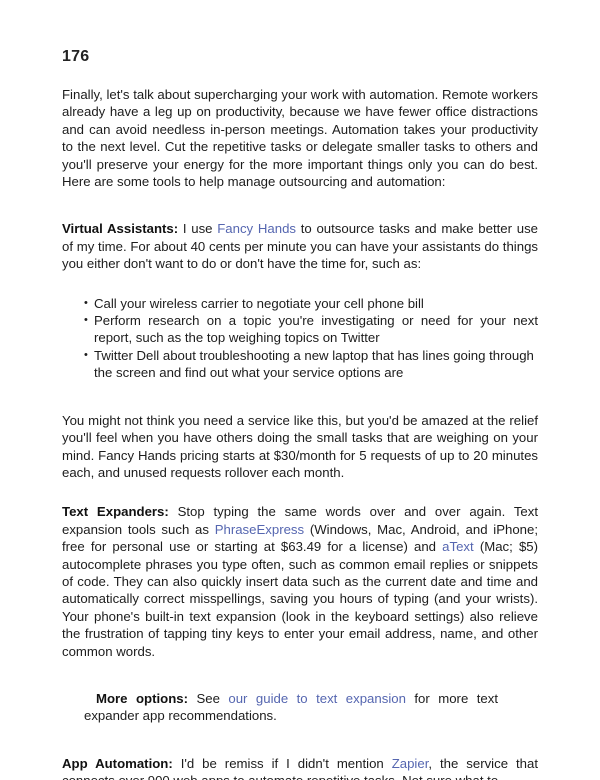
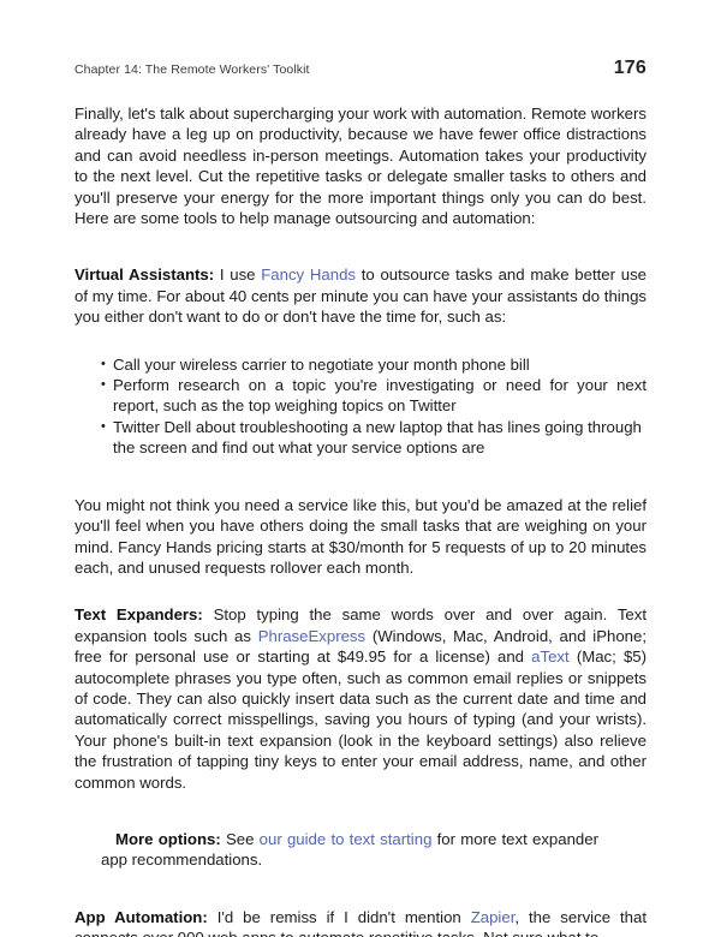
+ Chapter 14: The Remote Workers' Toolkit
  176
  Finally, let's talk about supercharging your work with automation. Remote workers already have a leg up on productivity, because we have fewer office distractions and can avoid needless in-person meetings. Automation takes your productivity to the next level. Cut the repetitive tasks or delegate smaller tasks to others and you'll preserve your energy for the more important things only you can do best. Here are some tools to help manage outsourcing and automation:
  Virtual Assistants: I use Fancy Hands to outsource tasks and make better use of my time. For about 40 cents per minute you can have your assistants do things you either don't want to do or don't have the time for, such as:
- Call your wireless carrier to negotiate your cell phone bill
+ Call your wireless carrier to negotiate your month phone bill
  Perform research on a topic you're investigating or need for your next report, such as the top weighing topics on Twitter
  Twitter Dell about troubleshooting a new laptop that has lines going through the screen and find out what your service options are
  You might not think you need a service like this, but you'd be amazed at the relief you'll feel when you have others doing the small tasks that are weighing on your mind. Fancy Hands pricing starts at $30/month for 5 requests of up to 20 minutes each, and unused requests rollover each month.
- Text Expanders: Stop typing the same words over and over again. Text expansion tools such as PhraseExpress (Windows, Mac, Android, and iPhone; free for personal use or starting at $63.49 for a license) and aText (Mac; $5) autocomplete phrases you type often, such as common email replies or snippets of code. They can also quickly insert data such as the current date and time and automatically correct misspellings, saving you hours of typing (and your wrists). Your phone's built-in text expansion (look in the keyboard settings) also relieve the frustration of tapping tiny keys to enter your email address, name, and other common words.
+ Text Expanders: Stop typing the same words over and over again. Text expansion tools such as PhraseExpress (Windows, Mac, Android, and iPhone; free for personal use or starting at $49.95 for a license) and aText (Mac; $5) autocomplete phrases you type often, such as common email replies or snippets of code. They can also quickly insert data such as the current date and time and automatically correct misspellings, saving you hours of typing (and your wrists). Your phone's built-in text expansion (look in the keyboard settings) also relieve the frustration of tapping tiny keys to enter your email address, name, and other common words.
- More options: See our guide to text expansion for more text expander app recommendations.
+ More options: See our guide to text starting for more text expander app recommendations.
